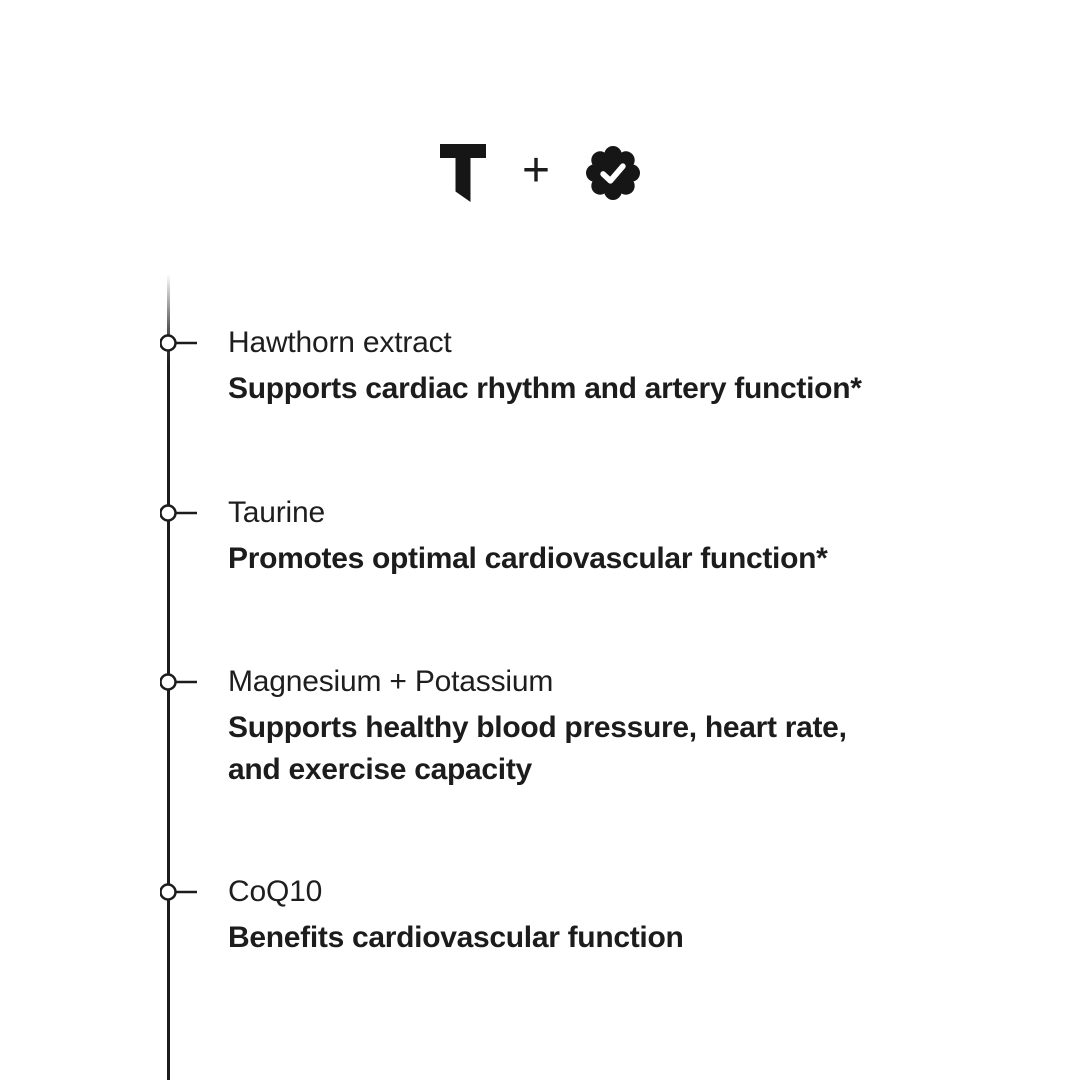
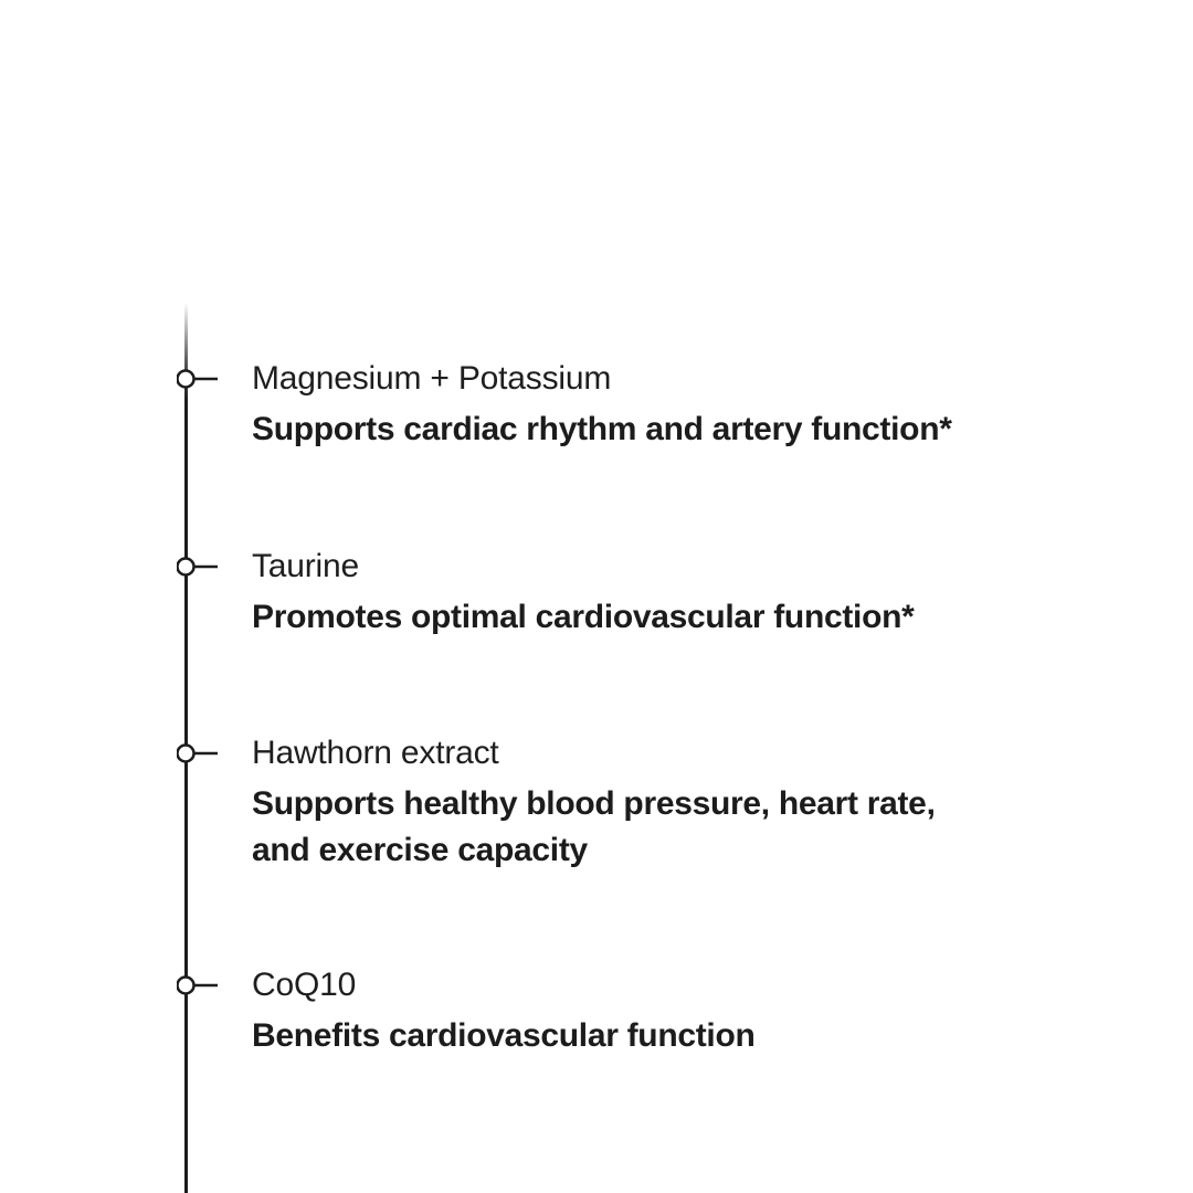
- +
- Hawthorn extract
+ Magnesium + Potassium
  Supports cardiac rhythm and artery function*
  Taurine
  Promotes optimal cardiovascular function*
- Magnesium + Potassium
+ Hawthorn extract
  Supports healthy blood pressure, heart rate,
  and exercise capacity
  CoQ10
  Benefits cardiovascular function
